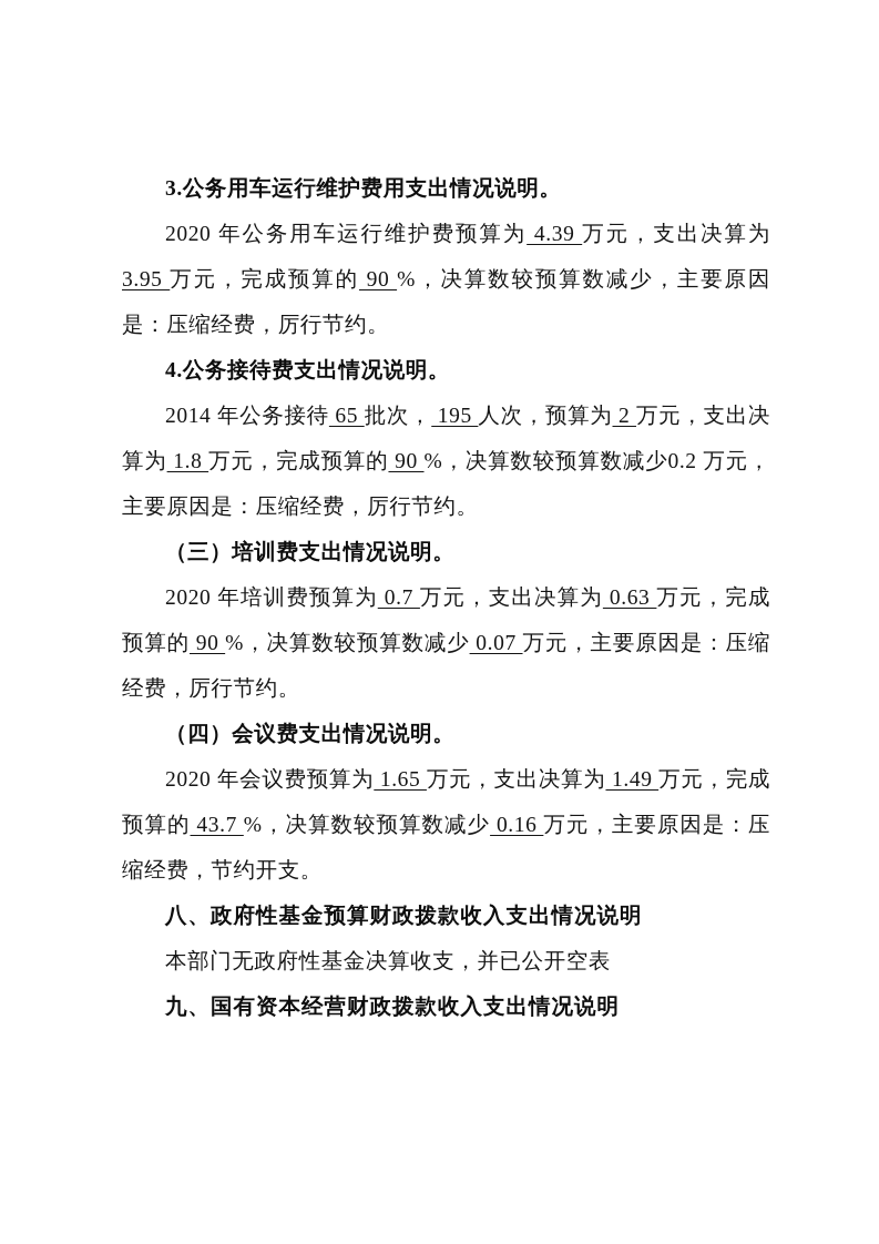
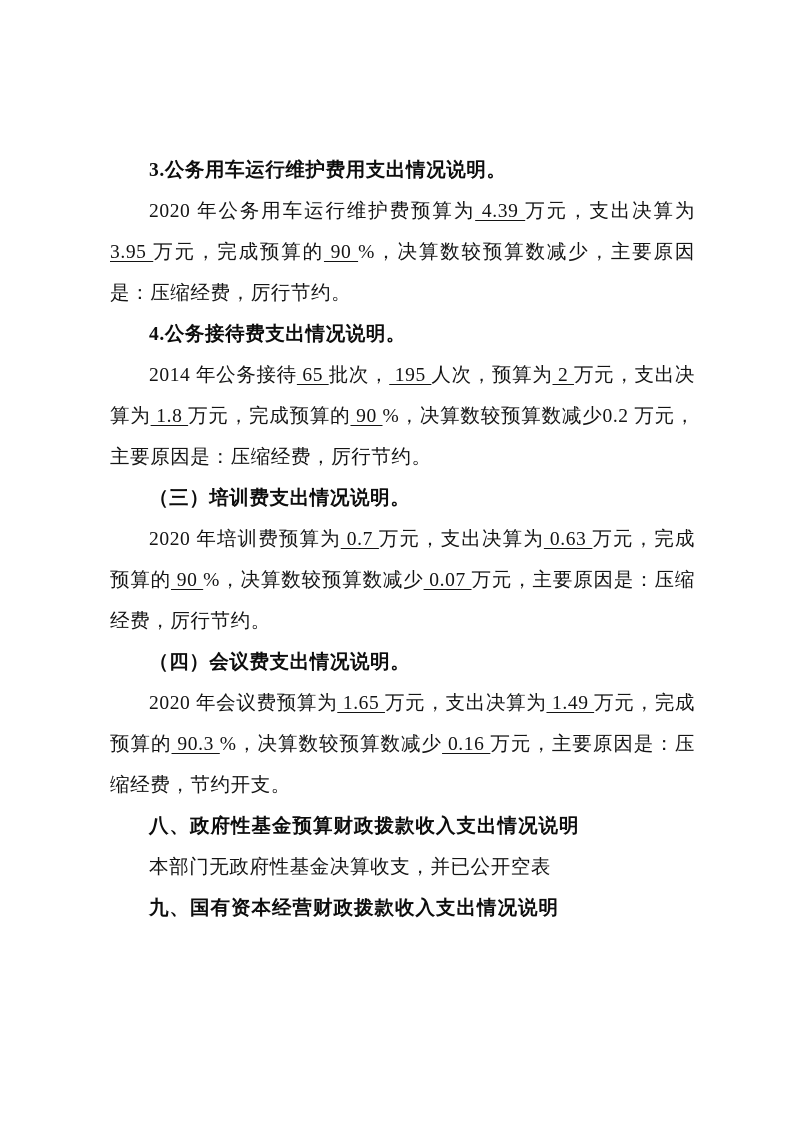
  3.公务用车运行维护费用支出情况说明。
  2020 年公务用车运行维护费预算为 4.39 万元，支出决算为 3.95 万元，完成预算的 90 %，决算数较预算数减少，主要原因是：压缩经费，厉行节约。
  4.公务接待费支出情况说明。
  2014 年公务接待 65 批次， 195 人次，预算为 2 万元，支出决算为 1.8 万元，完成预算的 90 %，决算数较预算数减少0.2 万元，主要原因是：压缩经费，厉行节约。
  （三）培训费支出情况说明。
  2020 年培训费预算为 0.7 万元，支出决算为 0.63 万元，完成预算的 90 %，决算数较预算数减少 0.07 万元，主要原因是：压缩经费，厉行节约。
  （四）会议费支出情况说明。
- 2020 年会议费预算为 1.65 万元，支出决算为 1.49 万元，完成预算的 43.7 %，决算数较预算数减少 0.16 万元，主要原因是：压缩经费，节约开支。
+ 2020 年会议费预算为 1.65 万元，支出决算为 1.49 万元，完成预算的 90.3 %，决算数较预算数减少 0.16 万元，主要原因是：压缩经费，节约开支。
  八、政府性基金预算财政拨款收入支出情况说明
  本部门无政府性基金决算收支，并已公开空表
  九、国有资本经营财政拨款收入支出情况说明
